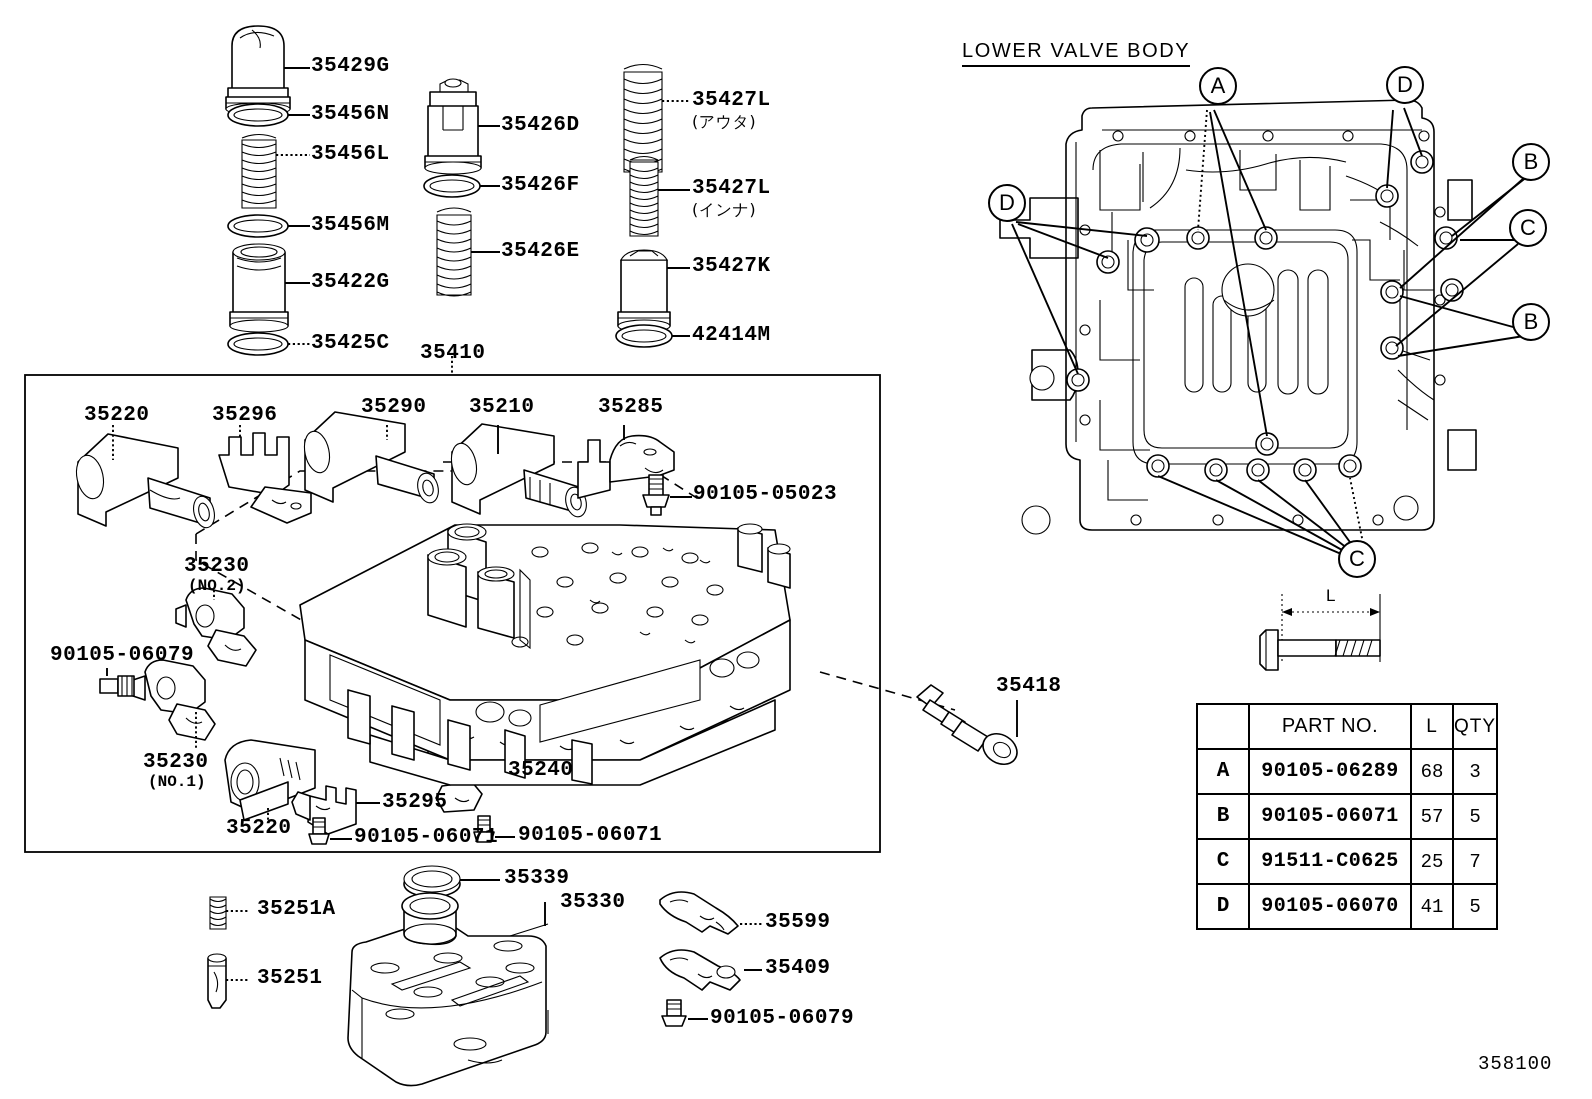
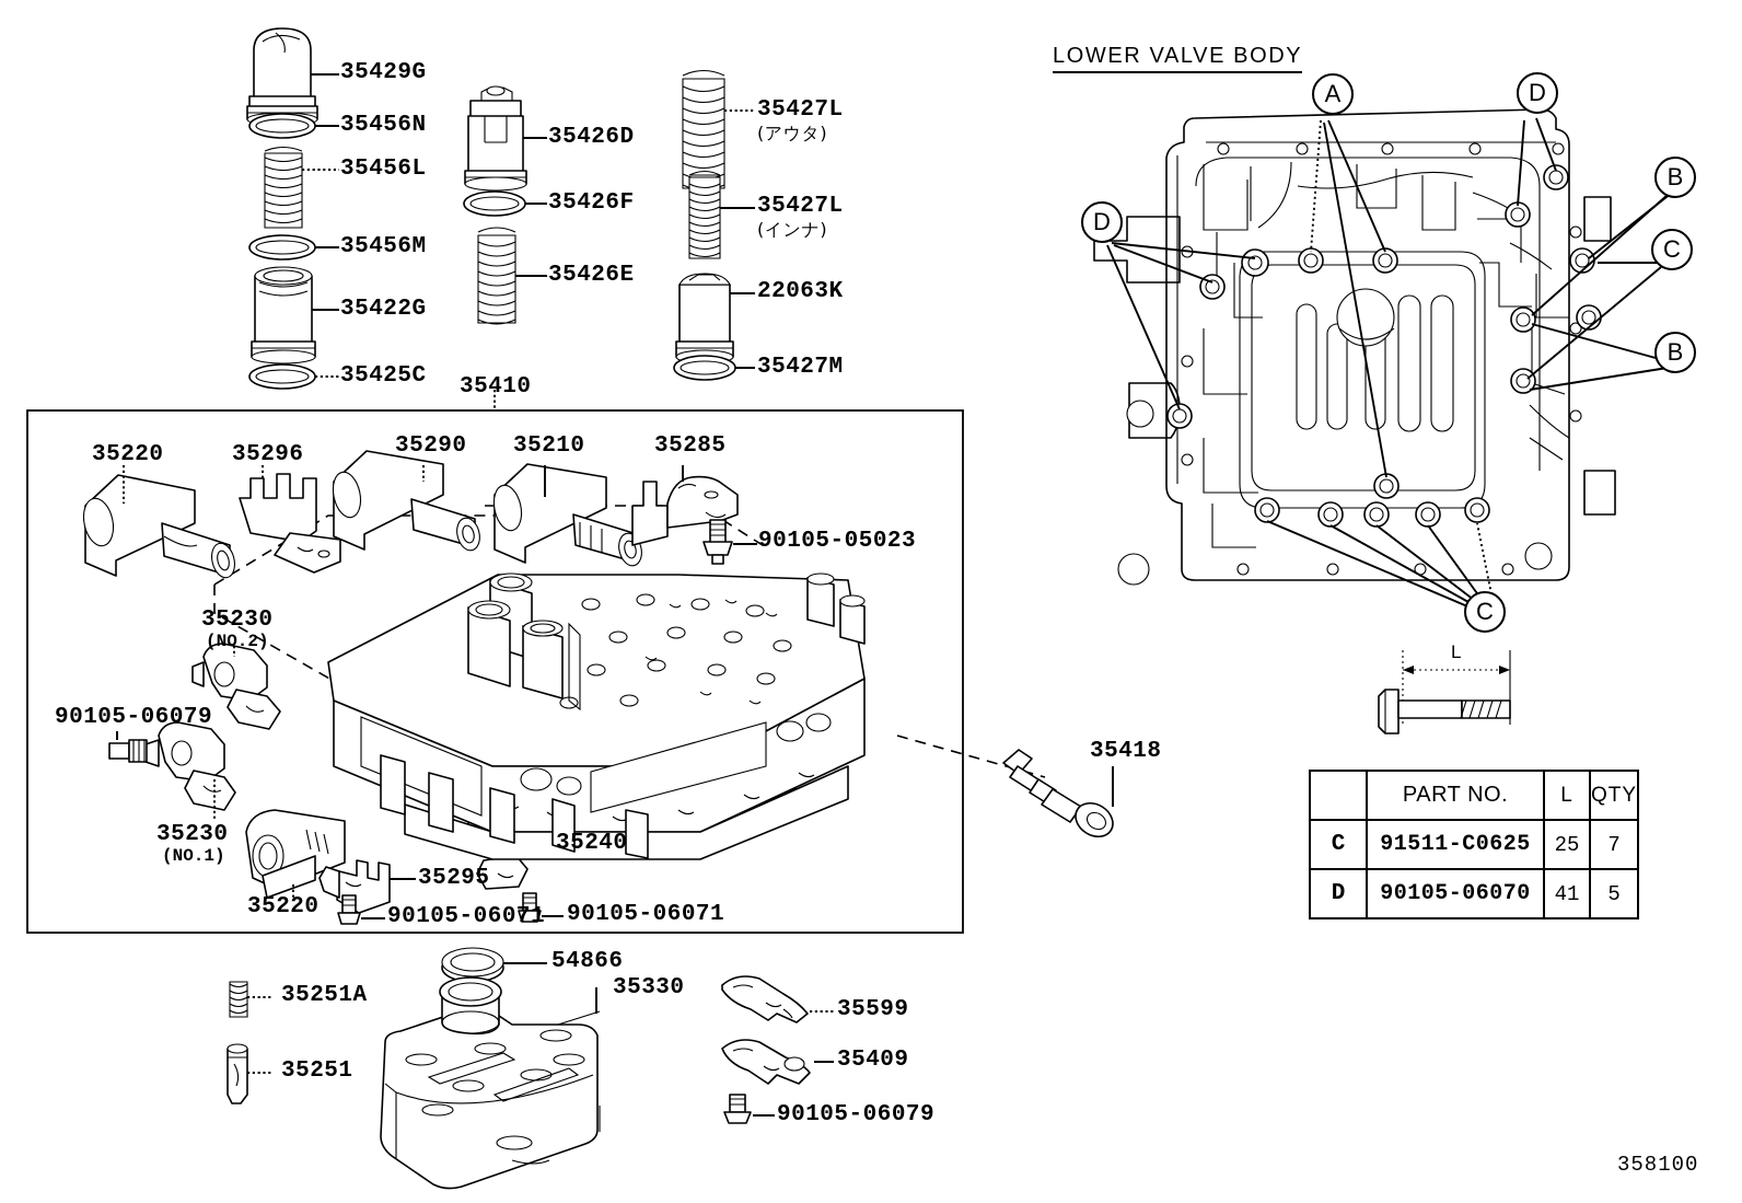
  35429G
  35456N
  35456L
  35456M
  35422G
  35425C
  35426D
  35426F
  35426E
  35427L
  (アウタ)
  35427L
  (インナ)
- 35427K
+ 22063K
- 42414M
+ 35427M
  35410
  35220
  35296
  35290
  35210
  35285
  90105-05023
  35230
  (NO.2)
  90105-06079
  35230
  (NO.1)
  35220
  35295
  90105-06071
  35240
  90105-06071
  35418
  35251A
  35251
- 35339
+ 54866
  35330
  35599
  35409
  90105-06079
  LOWER VALVE BODY
  A
  D
  B
  D
  C
  B
  C
  L
  	PART NO.	L	QTY
- A	90105-06289	68	3
- B	90105-06071	57	5
  C	91511-C0625	25	7
  D	90105-06070	41	5
  358100
